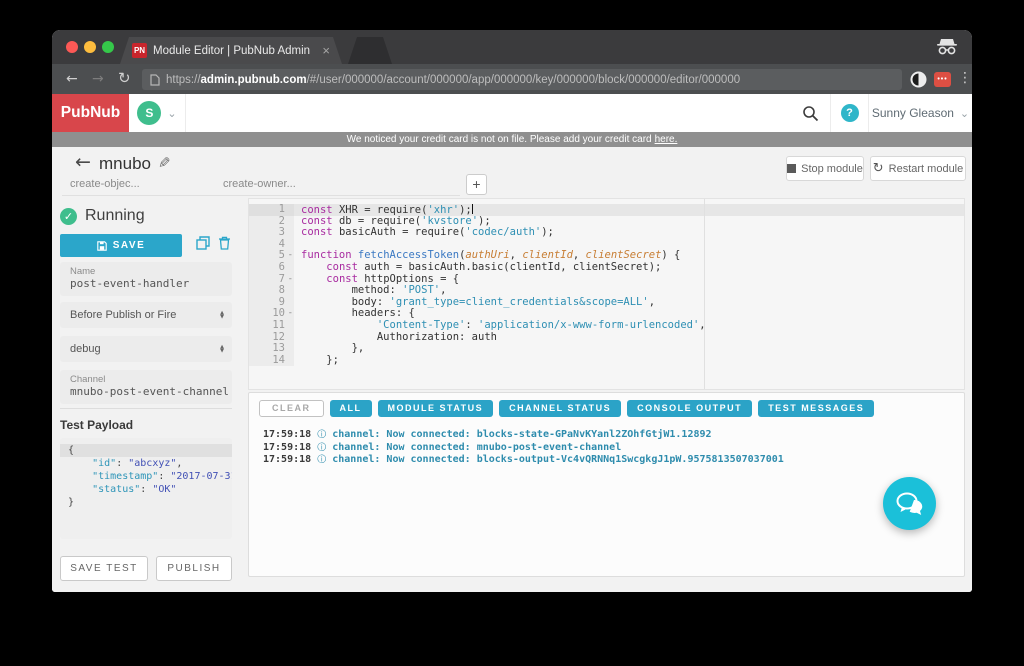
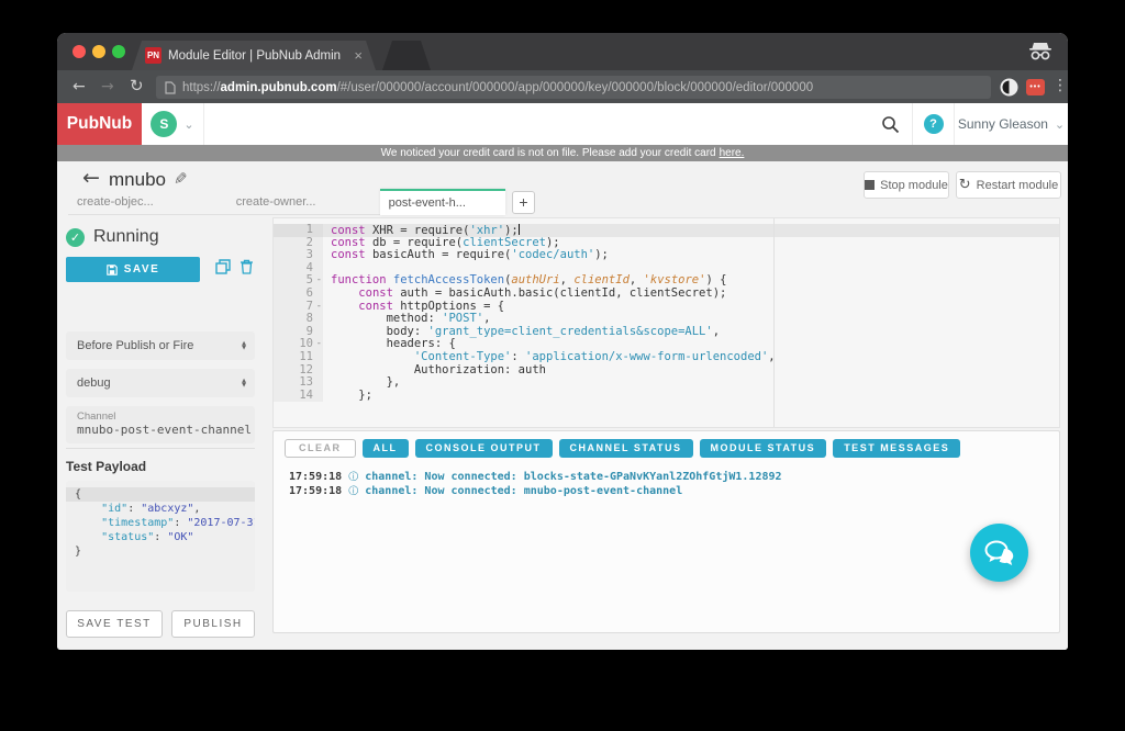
  PN
  Module Editor | PubNub Admin
  ×
  ←
  →
  ↻
  https://admin.pubnub.com/#/user/000000/account/000000/app/000000/key/000000/block/000000/editor/000000
  ⋮
  PubNub
  S
  ⌄
  ?
  Sunny Gleason
  ⌄
  We noticed your credit card is not on file. Please add your credit card
  here.
  ←
  mnubo
  Stop module
  ↻
  Restart module
  create-objec...
  create-owner...
+ post-event-h...
  +
  ✓
  Running
  SAVE
- Name
- post-event-handler
  Before Publish or Fire
  debug
  Channel
  mnubo-post-event-channel
  Test Payload
  {
  "id": "abcxyz",
  "timestamp": "2017-07-3
  "status": "OK"
  }
  SAVE TEST
  PUBLISH
  1
  const XHR = require('xhr');
  2
- const db = require('kvstore');
+ const db = require(clientSecret);
  3
  const basicAuth = require('codec/auth');
  4
  5
  -
- function fetchAccessToken(authUri, clientId, clientSecret) {
+ function fetchAccessToken(authUri, clientId, 'kvstore') {
  6
  const auth = basicAuth.basic(clientId, clientSecret);
  7
  -
  const httpOptions = {
  8
  method: 'POST',
  9
  body: 'grant_type=client_credentials&scope=ALL',
  10
  -
  headers: {
  11
  'Content-Type': 'application/x-www-form-urlencoded',
  12
  Authorization: auth
  13
  },
  14
  };
  CLEAR
  ALL
- MODULE STATUS
+ CONSOLE OUTPUT
  CHANNEL STATUS
- CONSOLE OUTPUT
+ MODULE STATUS
  TEST MESSAGES
  17:59:18 ⓘ channel: Now connected: blocks-state-GPaNvKYanl2ZOhfGtjW1.12892
  17:59:18 ⓘ channel: Now connected: mnubo-post-event-channel
- 17:59:18 ⓘ channel: Now connected: blocks-output-Vc4vQRNNq1SwcgkgJ1pW.9575813507037001
